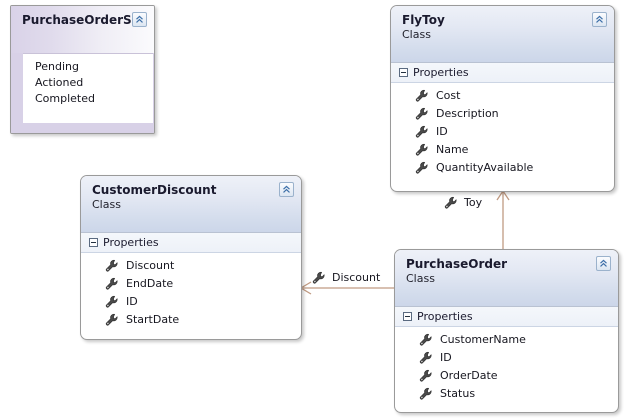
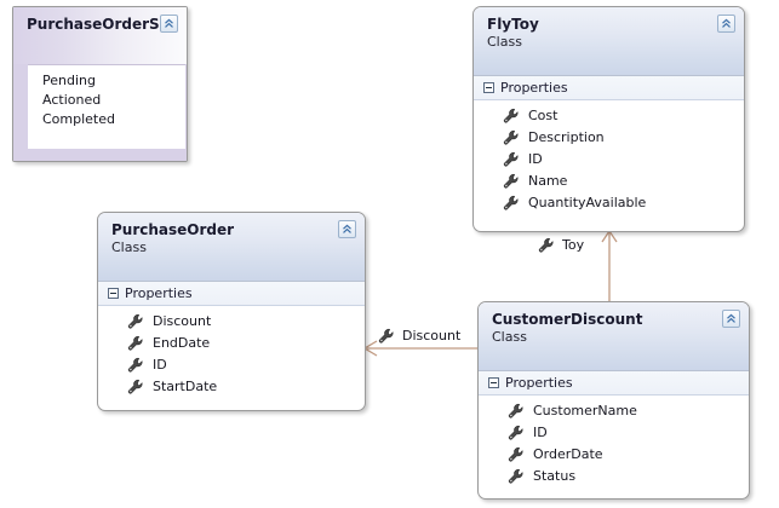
  Toy
  Discount
  PurchaseOrderS
  Pending
  Actioned
  Completed
  FlyToy
  Class
  Properties
  Cost
  Description
  ID
  Name
  QuantityAvailable
- CustomerDiscount
+ PurchaseOrder
  Class
  Properties
  Discount
  EndDate
  ID
  StartDate
- PurchaseOrder
+ CustomerDiscount
  Class
  Properties
  CustomerName
  ID
  OrderDate
  Status
